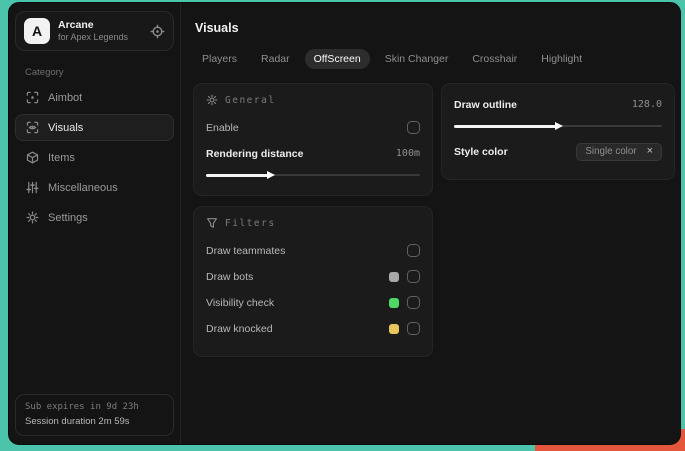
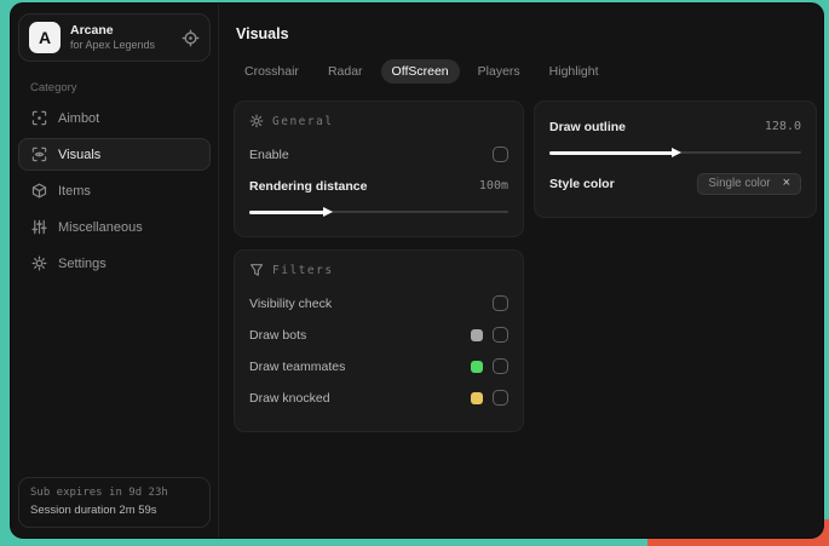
  A
  Arcane
  for Apex Legends
  Category
  Aimbot
  Visuals
  Items
  Miscellaneous
  Settings
  Sub expires in 9d 23h
  Session duration 2m 59s
  Visuals
- Players
+ Crosshair
  Radar
  OffScreen
- Skin Changer
- Crosshair
+ Players
  Highlight
  General
  Enable
  Rendering distance
  100m
  Filters
- Draw teammates
+ Visibility check
  Draw bots
- Visibility check
+ Draw teammates
  Draw knocked
  Draw outline
  128.0
  Style color
  Single color
  ×
